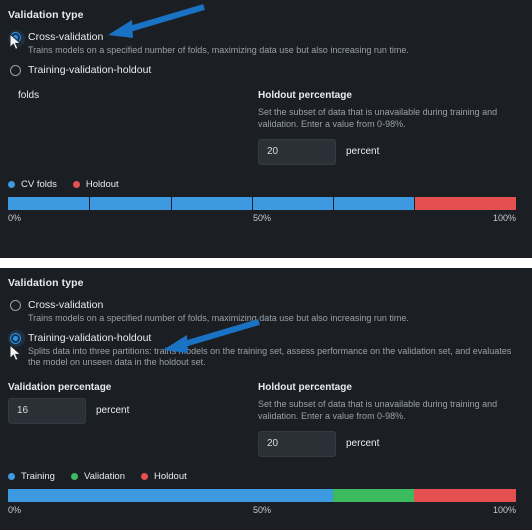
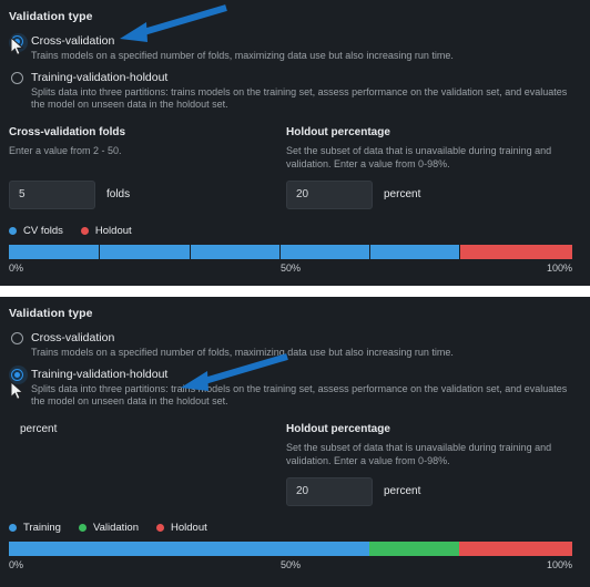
  Validation type
  Cross-validation
  Trains models on a specified number of folds, maximizing data use but also increasing run time.
  Training-validation-holdout
+ Splits data into three partitions: trains models on the training set, assess performance on the validation set, and evaluates the model on unseen data in the holdout set.
+ Cross-validation folds
+ Enter a value from 2 - 50.
+ 5
  folds
  Holdout percentage
  Set the subset of data that is unavailable during training and validation. Enter a value from 0-98%.
  20
  percent
  CV folds
  Holdout
  0%
  50%
  100%
  Validation type
  Cross-validation
  Trains models on a specified number of folds, maximizing data use but also increasing run time.
  Training-validation-holdout
  Splits data into three partitions: traiodels on the training set, assess performance on the validation set, and evaluates the model on unseen data in the holdout set.
- Validation percentage
- 16
  percent
  Holdout percentage
  Set the subset of data that is unavailable during training and validation. Enter a value from 0-98%.
  20
  percent
  Training
  Validation
  Holdout
  0%
  50%
  100%
